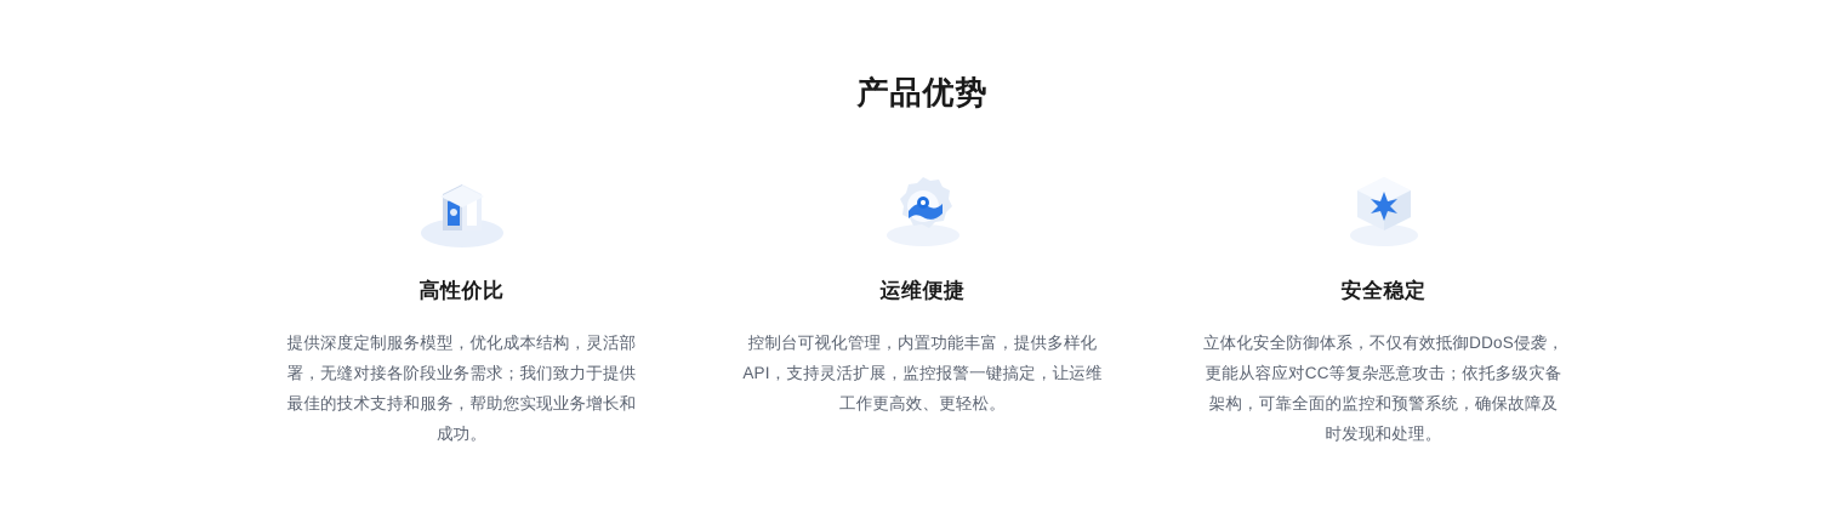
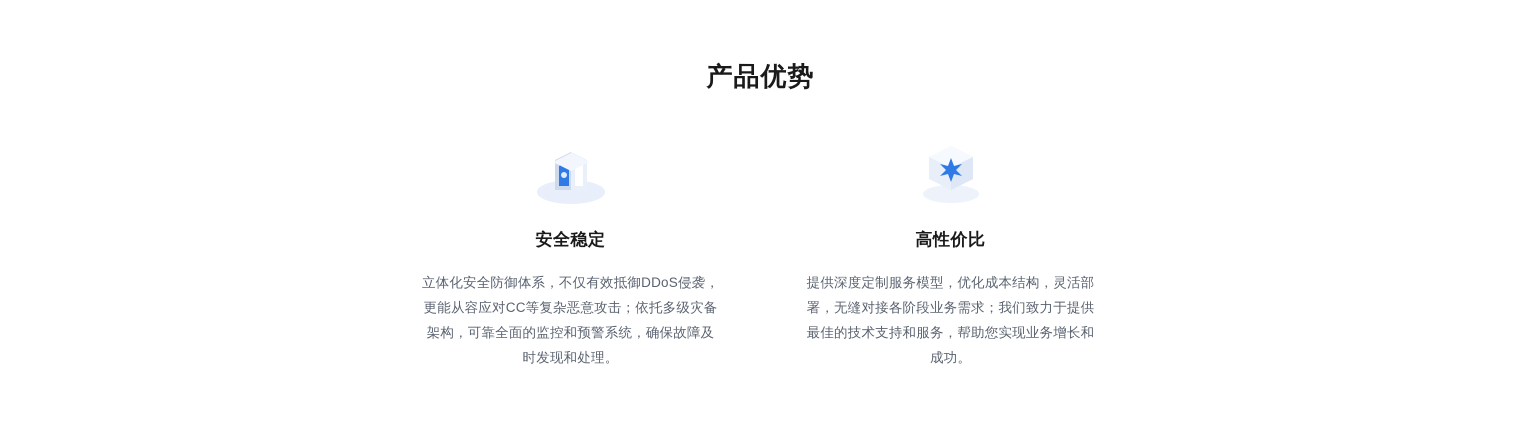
  产品优势
- 高性价比
+ 安全稳定
- 提供深度定制服务模型，优化成本结构，灵活部署，无缝对接各阶段业务需求；我们致力于提供最佳的技术支持和服务，帮助您实现业务增长和成功。
+ 立体化安全防御体系，不仅有效抵御DDoS侵袭，更能从容应对CC等复杂恶意攻击；依托多级灾备架构，可靠全面的监控和预警系统，确保故障及时发现和处理。
- 运维便捷
- 控制台可视化管理，内置功能丰富，提供多样化API，支持灵活扩展，监控报警一键搞定，让运维工作更高效、更轻松。
- 安全稳定
+ 高性价比
- 立体化安全防御体系，不仅有效抵御DDoS侵袭，更能从容应对CC等复杂恶意攻击；依托多级灾备架构，可靠全面的监控和预警系统，确保故障及时发现和处理。
+ 提供深度定制服务模型，优化成本结构，灵活部署，无缝对接各阶段业务需求；我们致力于提供最佳的技术支持和服务，帮助您实现业务增长和成功。
